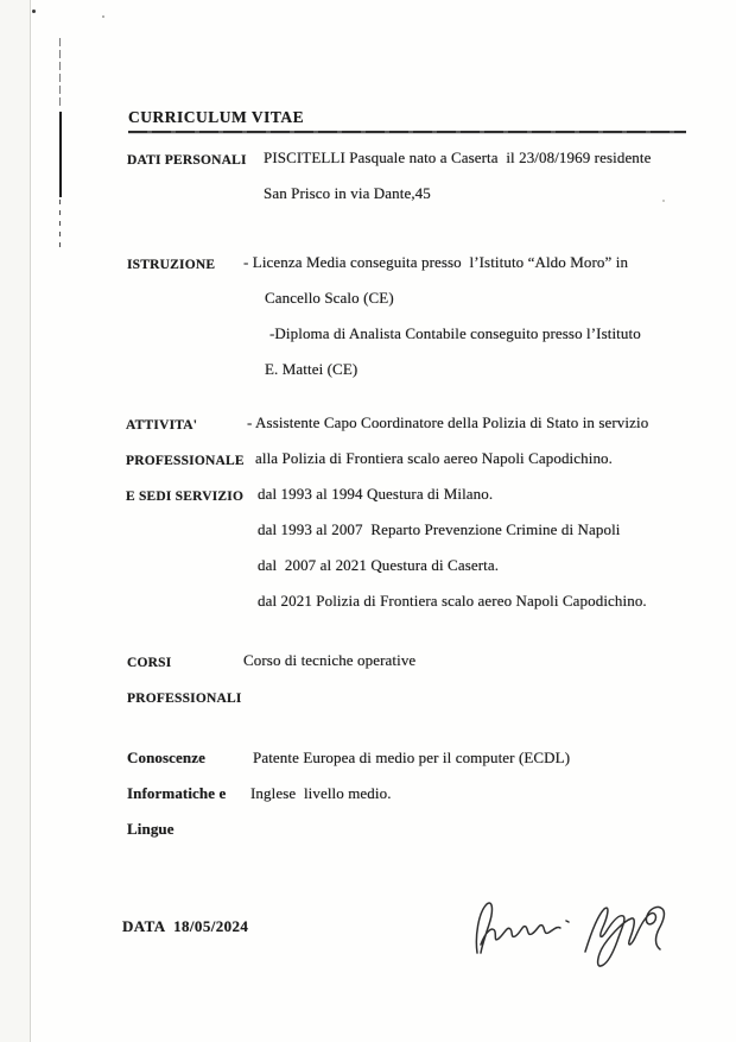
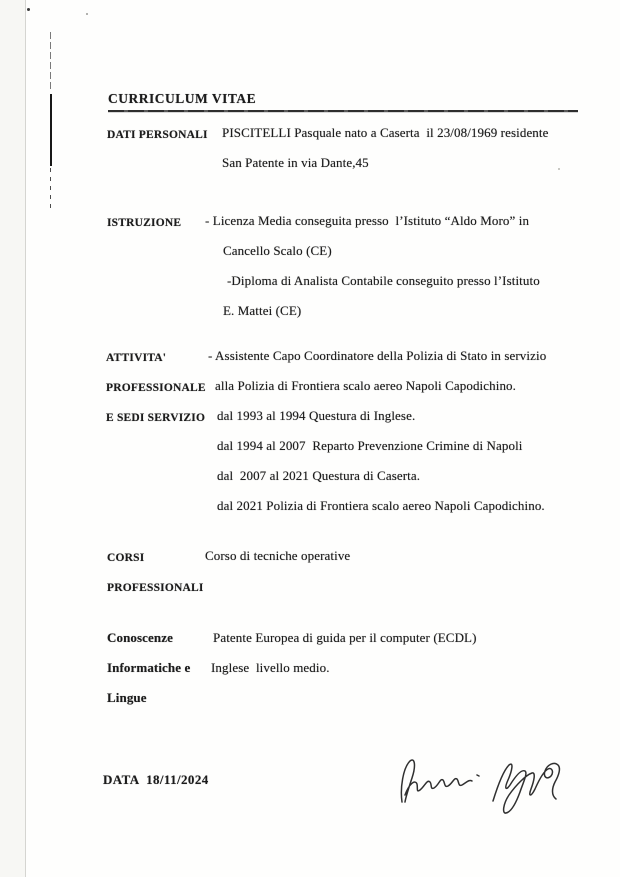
  CURRICULUM VITAE
  DATI PERSONALI
  PISCITELLI Pasquale nato a Caserta il 23/08/1969 residente
- San Prisco in via Dante,45
+ San Patente in via Dante,45
  ISTRUZIONE
  - Licenza Media conseguita presso l’Istituto “Aldo Moro” in
  Cancello Scalo (CE)
  -Diploma di Analista Contabile conseguito presso l’Istituto
  E. Mattei (CE)
  ATTIVITA'
  PROFESSIONALE
  E SEDI SERVIZIO
  - Assistente Capo Coordinatore della Polizia di Stato in servizio
  alla Polizia di Frontiera scalo aereo Napoli Capodichino.
- dal 1993 al 1994 Questura di Milano.
+ dal 1993 al 1994 Questura di Inglese.
- dal 1993 al 2007 Reparto Prevenzione Crimine di Napoli
+ dal 1994 al 2007 Reparto Prevenzione Crimine di Napoli
  dal 2007 al 2021 Questura di Caserta.
  dal 2021 Polizia di Frontiera scalo aereo Napoli Capodichino.
  CORSI
  PROFESSIONALI
  Corso di tecniche operative
  Conoscenze
  Informatiche e
  Lingue
- Patente Europea di medio per il computer (ECDL)
+ Patente Europea di guida per il computer (ECDL)
  Inglese livello medio.
- DATA 18/05/2024
+ DATA 18/11/2024
